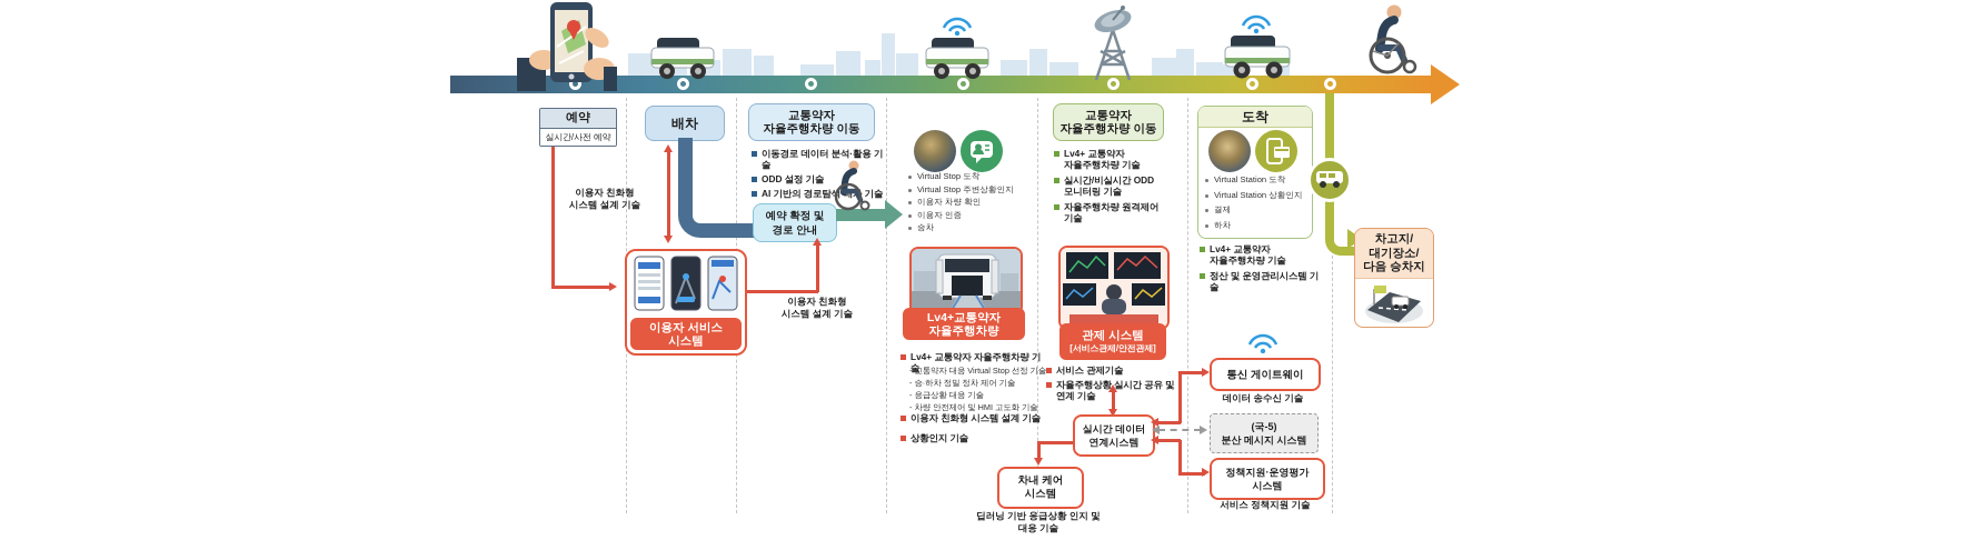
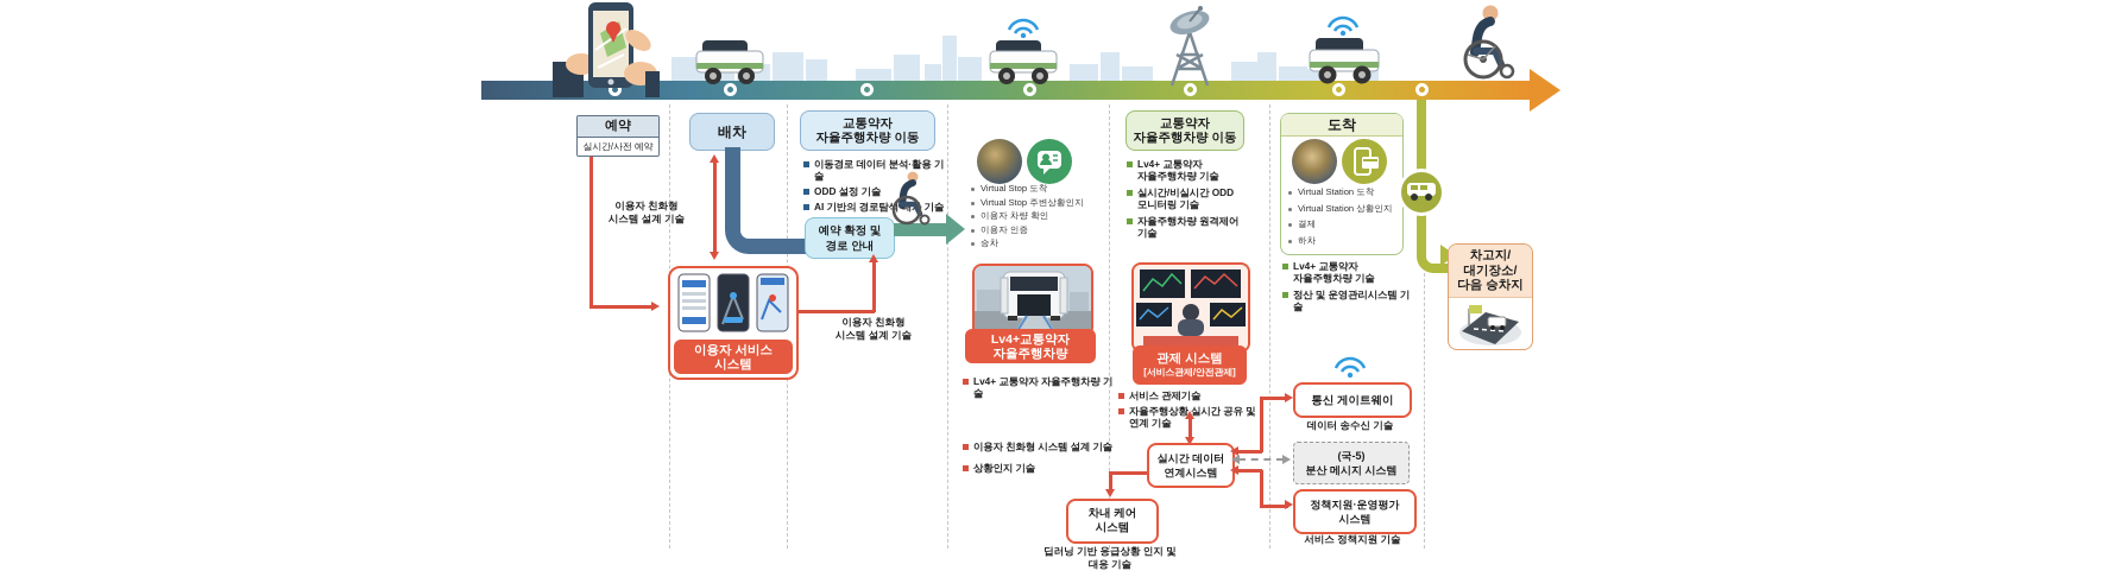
  예약
  실시간/사전 예약
  이용자 친화형
  시스템 설계 기술
  배차
  교통약자
  자율주행차량 이동
  이동경로 데이터 분석·활용 기술
  ODD 설정 기술
  AI 기반의 경로탐 기술
  예약 확정 및
  경로 안내
  이용자 친화형
  시스템 설계 기술
  이용자 서비스
  시스템
  Virtual Stop 도착
  Virtual Stop 주변상황인지
  이용자 차량 확인
  이용자 인증
  승차
  Lv4+교통약자
  자율주행차량
  Lv4+ 교통약자 자율주행차량 기술
- - 교통약자 대응 Virtual Stop 선정 기술
- - 승·하차 정밀 정차 제어 기술
- - 응급상황 대응 기술
- - 차량 안전제어 및 HMI 고도화 기술
  이용자 친화형 시스템 설계 기술
  상황인지 기술
  교통약자
  자율주행차량 이동
  Lv4+ 교통약자
  자율주행차량 기술
  실시간/비실시간 ODD
  모니터링 기술
  자율주행차량 원격제어 기술
  관제 시스템
  [서비스관제/안전관제]
  서비스 관제기술
  자율주행상황 실시간 공유 및
  연계 기술
  실시간 데이터
  연계시스템
  차내 케어
  시스템
  딥러닝 기반 응급상황 인지 및
  대응 기술
  도착
  Virtual Station 도착
  Virtual Station 상황인지
  결제
  하차
  Lv4+ 교통약자
  자율주행차량 기술
  정산 및 운영관리시스템 기술
  통신 게이트웨이
  데이터 송수신 기술
  (국-5)
  분산 메시지 시스템
  정책지원·운영평가
  시스템
  서비스 정책지원 기술
  차고지/
  대기장소/
  다음 승차지
